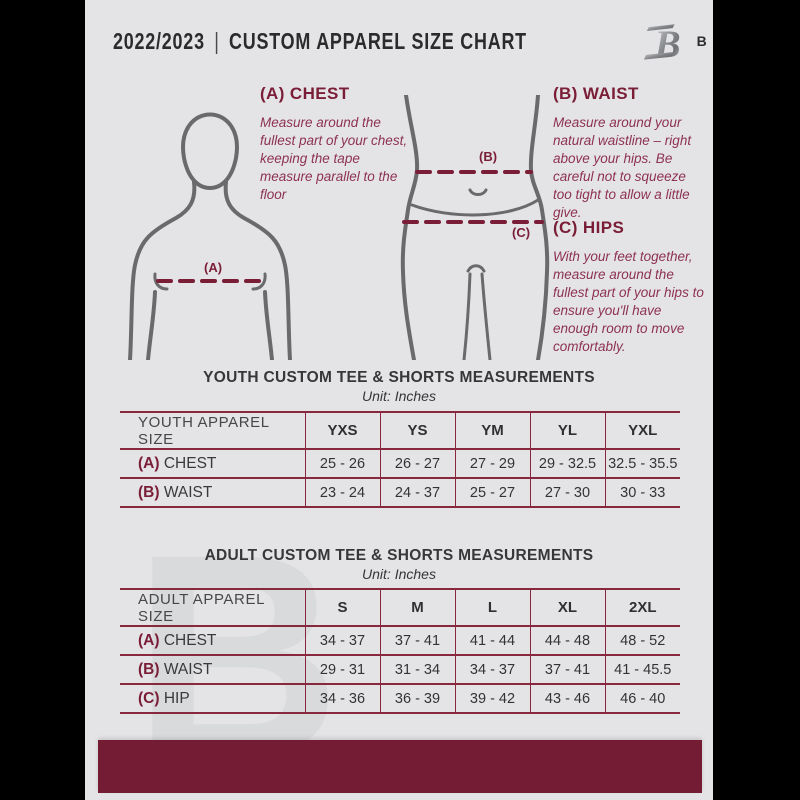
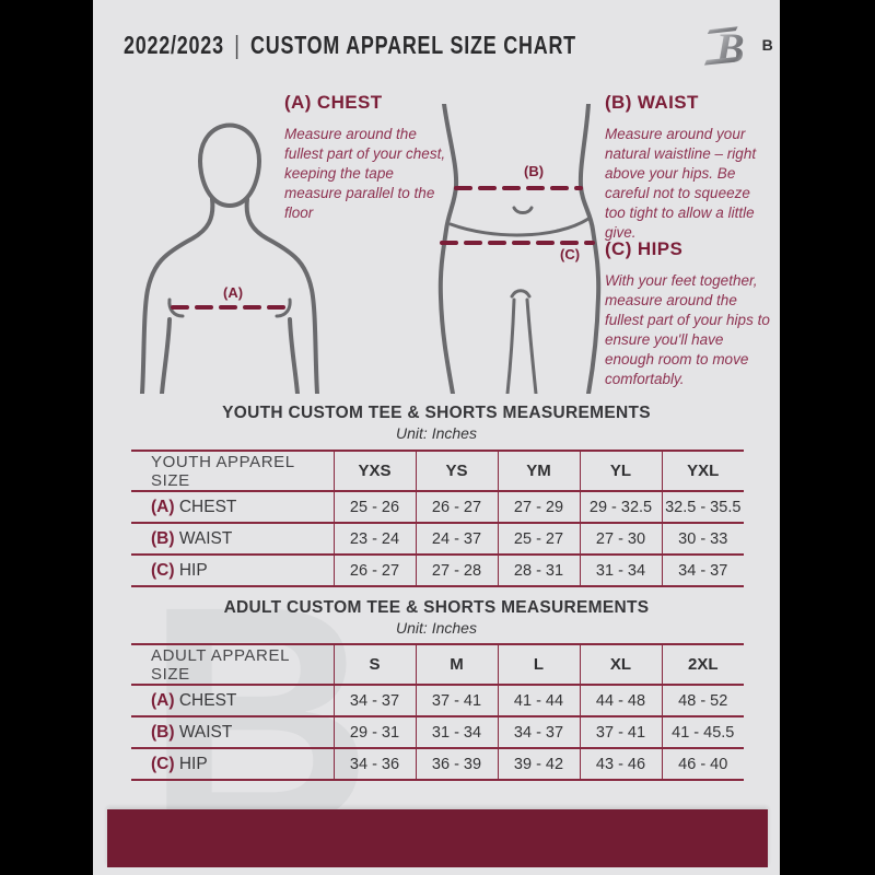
  B
  2022/2023 | CUSTOM APPAREL SIZE CHART
  B
  (A)
  (B)
  (C)
  (A) CHEST
  Measure around the fullest part of your chest, keeping the tape measure parallel to the floor
  (B) WAIST
  Measure around your natural waistline – right above your hips. Be careful not to squeeze too tight to allow a little give.
  (C) HIPS
  With your feet together, measure around the fullest part of your hips to ensure you'll have enough room to move comfortably.
  YOUTH CUSTOM TEE & SHORTS MEASUREMENTS
  Unit: Inches
  YOUTH APPAREL SIZE	YXS	YS	YM	YL	YXL
  (A) CHEST	25 - 26	26 - 27	27 - 29	29 - 32.5	32.5 - 35.5
  (B) WAIST	23 - 24	24 - 37	25 - 27	27 - 30	30 - 33
+ (C) HIP	26 - 27	27 - 28	28 - 31	31 - 34	34 - 37
  ADULT CUSTOM TEE & SHORTS MEASUREMENTS
  Unit: Inches
  ADULT APPAREL SIZE	S	M	L	XL	2XL
  (A) CHEST	34 - 37	37 - 41	41 - 44	44 - 48	48 - 52
  (B) WAIST	29 - 31	31 - 34	34 - 37	37 - 41	41 - 45.5
  (C) HIP	34 - 36	36 - 39	39 - 42	43 - 46	46 - 40
